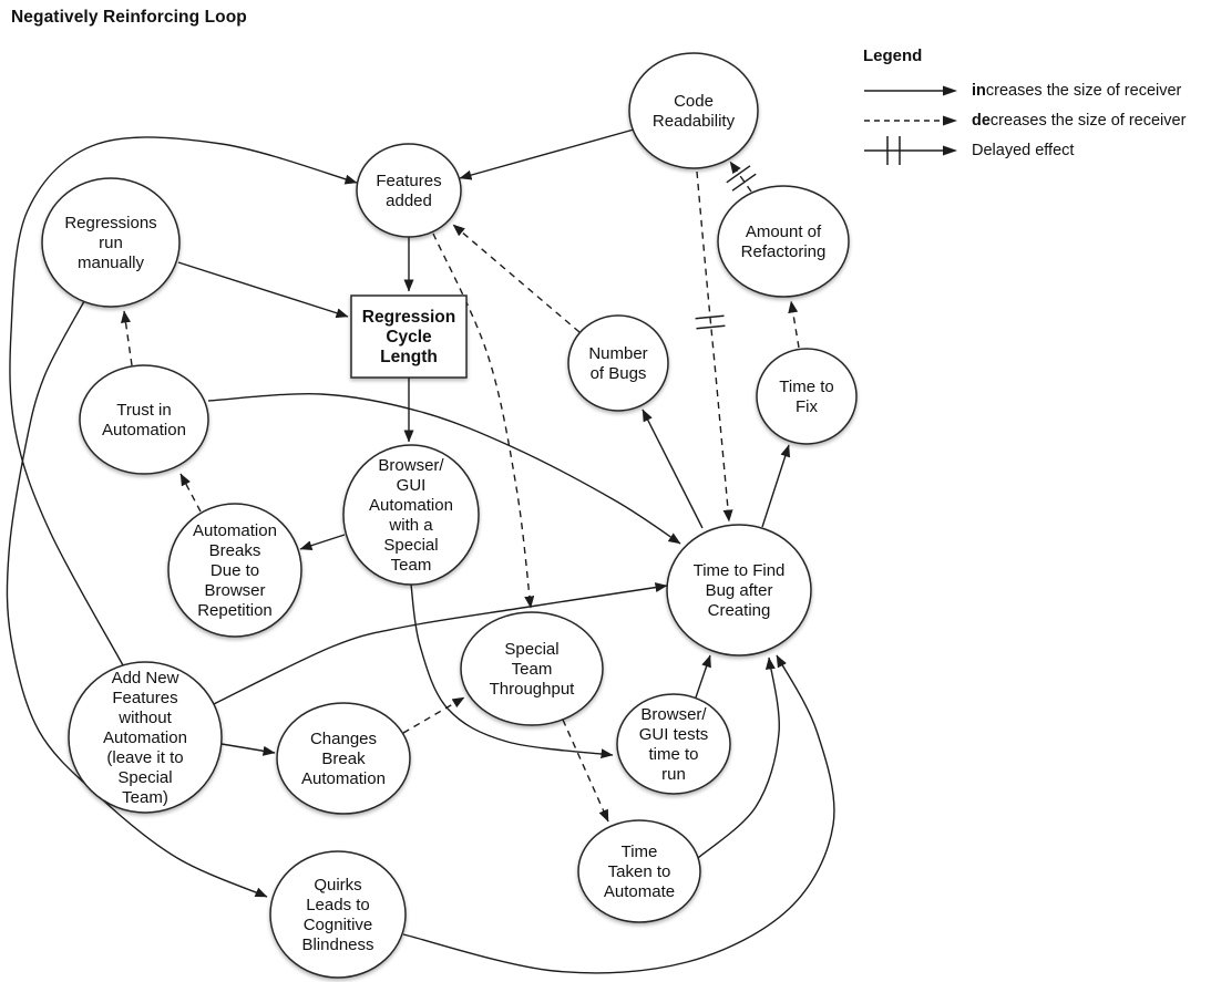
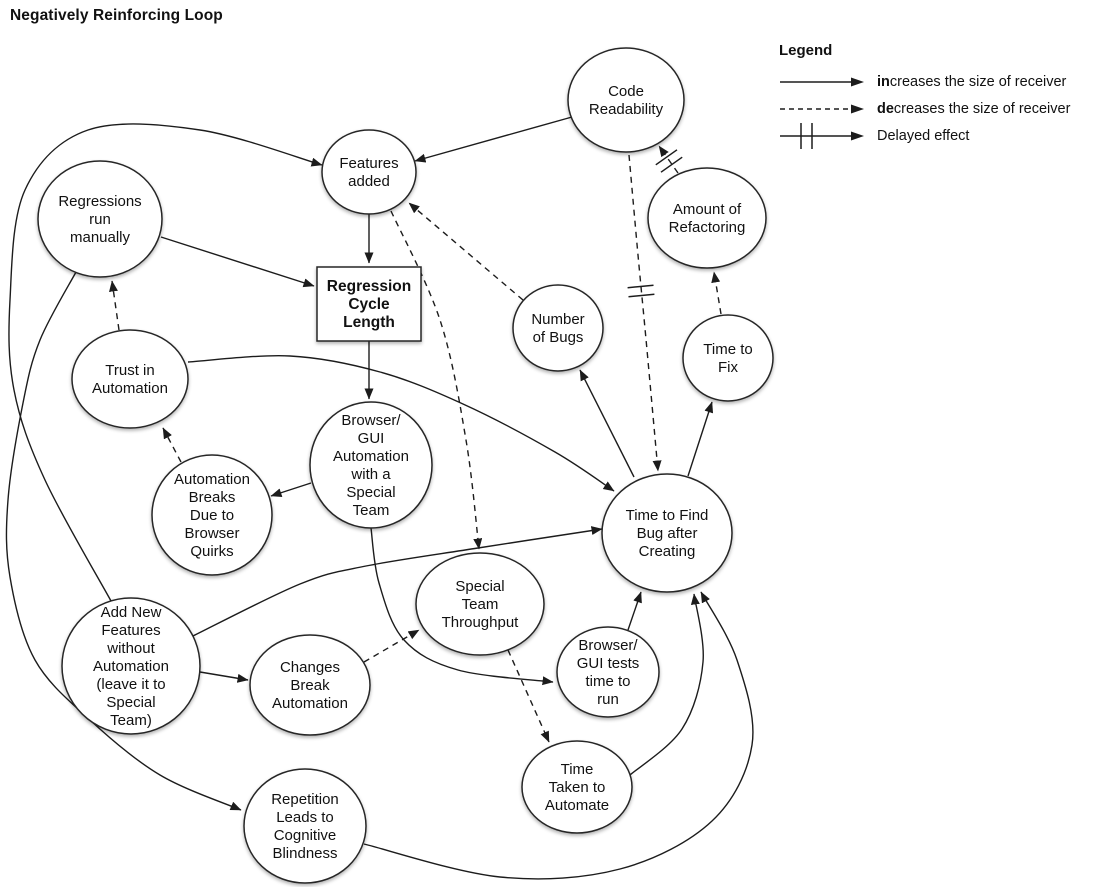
  Negatively Reinforcing Loop
  Code Readability
  Features added
  Regressions run manually
  Amount of Refactoring
  Regression Cycle Length
  Number of Bugs
  Time to Fix
  Trust in Automation
  Browser/ GUI Automation with a Special Team
- Automation Breaks Due to Browser Repetition
+ Automation Breaks Due to Browser Quirks
  Time to Find Bug after Creating
  Special Team Throughput
  Add New Features without Automation (leave it to Special Team)
  Changes Break Automation
  Browser/ GUI tests time to run
  Time Taken to Automate
- Quirks Leads to Cognitive Blindness
+ Repetition Leads to Cognitive Blindness
  Legend
  increases the size of receiver
  decreases the size of receiver
  Delayed effect
